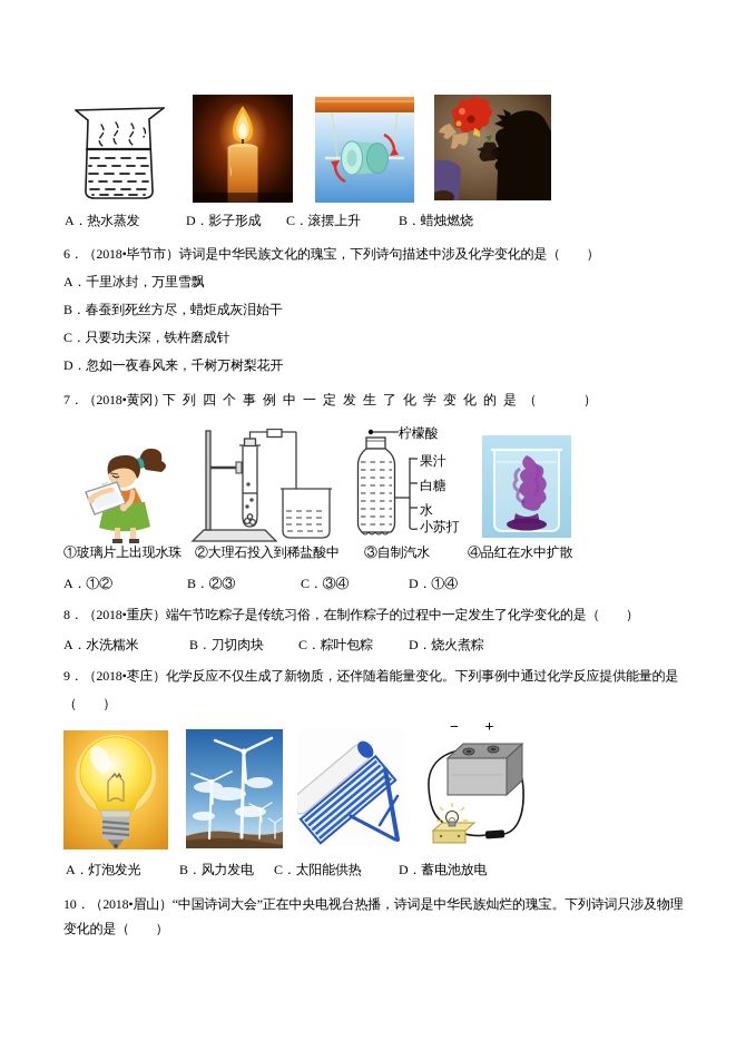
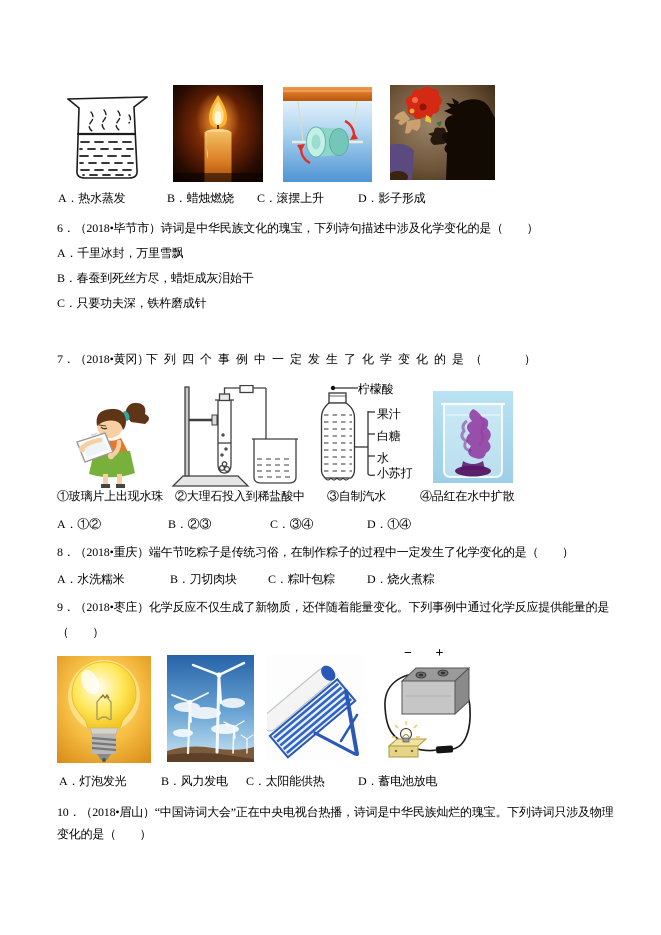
  A．热水蒸发
- D．影子形成
+ B．蜡烛燃烧
  C．滚摆上升
- B．蜡烛燃烧
+ D．影子形成
  6．（2018•毕节市）诗词是中华民族文化的瑰宝，下列诗句描述中涉及化学变化的是（ ）
  A．千里冰封，万里雪飘
  B．春蚕到死丝方尽，蜡炬成灰泪始干
  C．只要功夫深，铁杵磨成针
- D．忽如一夜春风来，千树万树梨花开
  7．（2018•黄冈）
  下列四个事例中一定发生了化学变化的是（ ）
  柠檬酸
  果汁
  白糖
  水
  小苏打
  ①玻璃片上出现水珠
  ②大理石投入到稀盐酸中
  ③自制汽水
  ④品红在水中扩散
  A．①②
  B．②③
  C．③④
  D．①④
  8．（2018•重庆）端午节吃粽子是传统习俗，在制作粽子的过程中一定发生了化学变化的是（ ）
  A．水洗糯米
  B．刀切肉块
  C．粽叶包粽
  D．烧火煮粽
  9．（2018•枣庄）化学反应不仅生成了新物质，还伴随着能量变化。下列事例中通过化学反应提供能量的是
  （ ）
  − +
  A．灯泡发光
  B．风力发电
  C．太阳能供热
  D．蓄电池放电
  10．（2018•眉山）“中国诗词大会”正在中央电视台热播，诗词是中华民族灿烂的瑰宝。下列诗词只涉及物理
  变化的是（ ）
